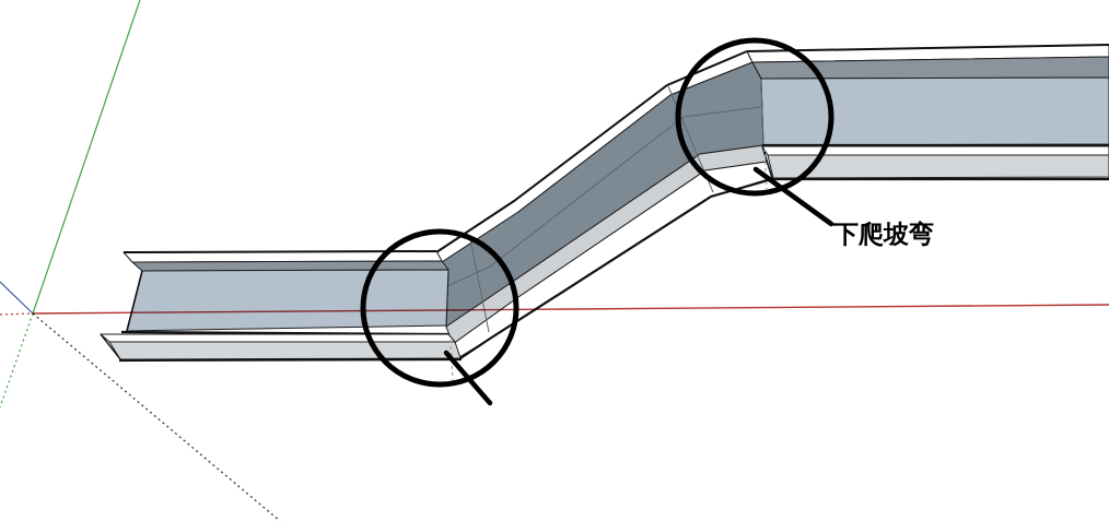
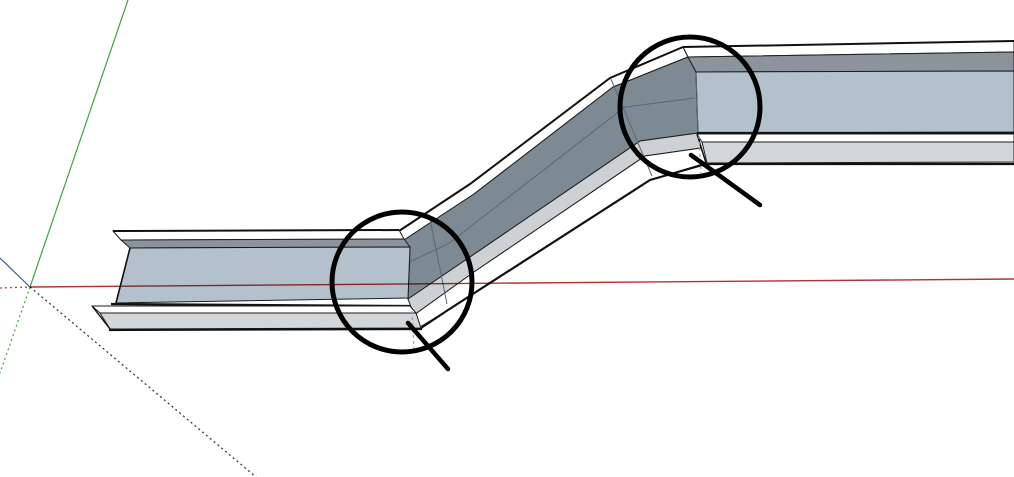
- 下爬坡弯
